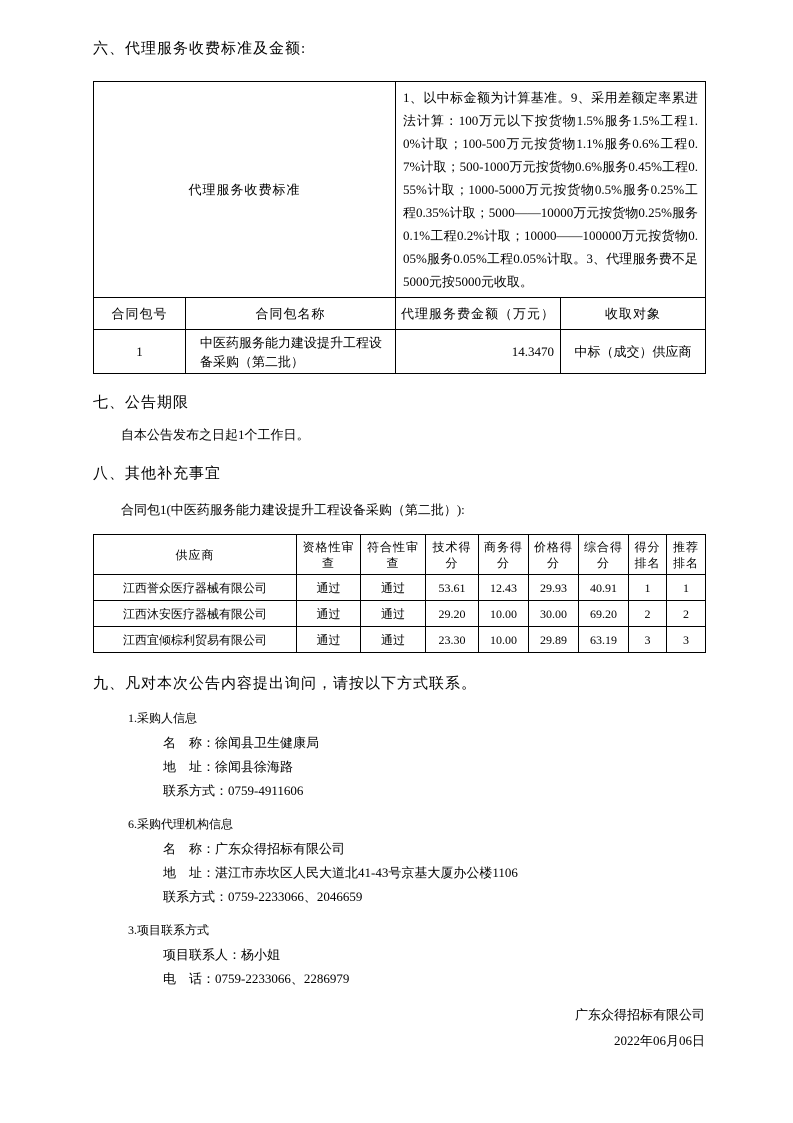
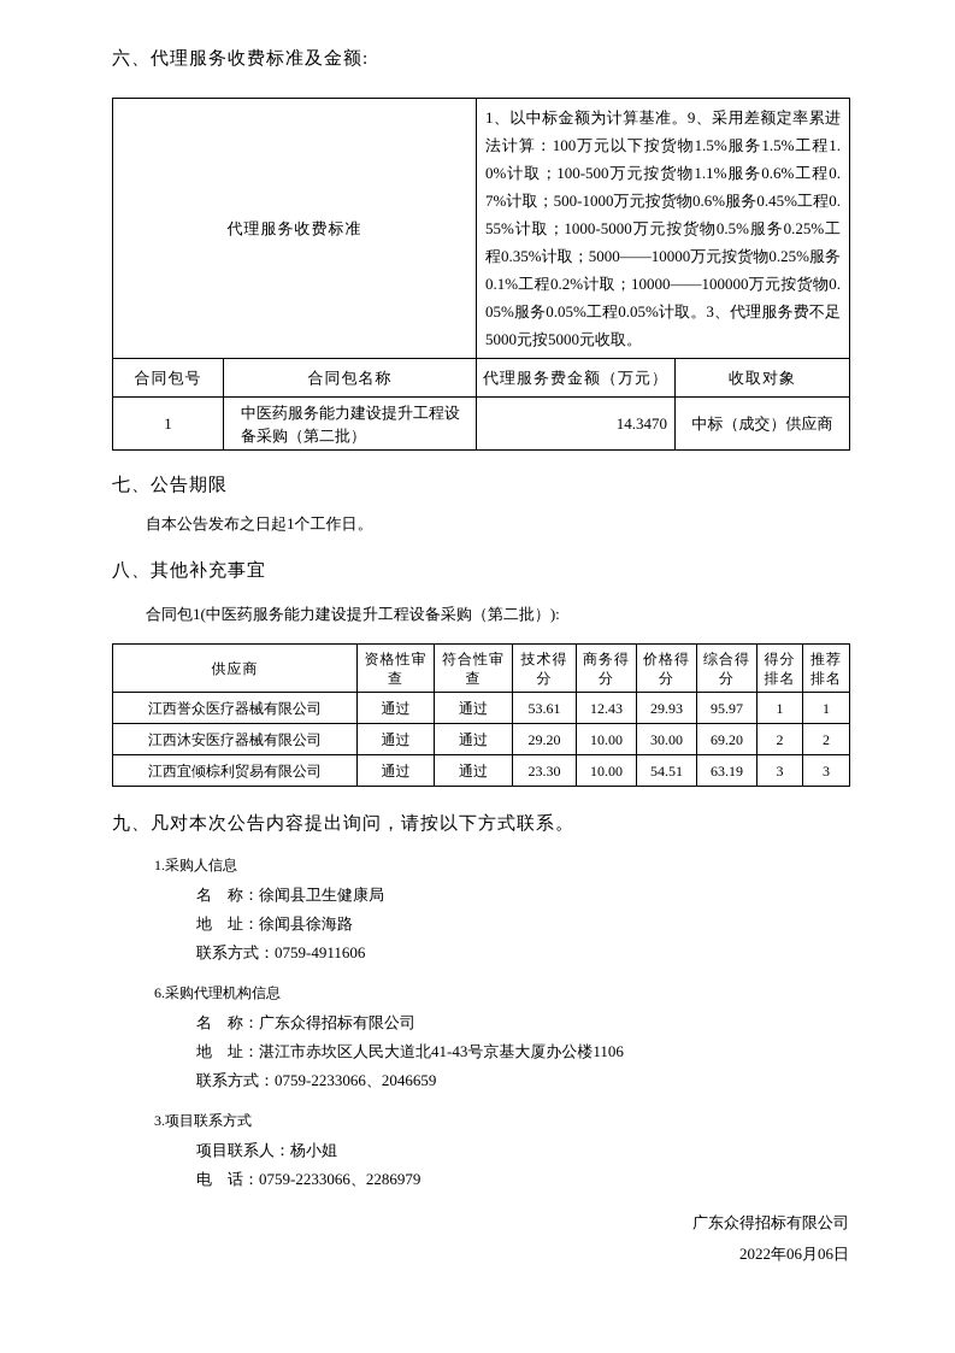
  六、代理服务收费标准及金额:
  代理服务收费标准	1、以中标金额为计算基准。9、采用差额定率累进法计算：100万元以下按货物1.5%服务1.5%工程1.0%计取；100-500万元按货物1.1%服务0.6%工程0.7%计取；500-1000万元按货物0.6%服务0.45%工程0.55%计取；1000-5000万元按货物0.5%服务0.25%工程0.35%计取；5000——10000万元按货物0.25%服务0.1%工程0.2%计取；10000——100000万元按货物0.05%服务0.05%工程0.05%计取。3、代理服务费不足5000元按5000元收取。
  合同包号	合同包名称	代理服务费金额（万元）	收取对象
  1	中医药服务能力建设提升工程设备采购（第二批）	14.3470	中标（成交）供应商
  七、公告期限
  自本公告发布之日起1个工作日。
  八、其他补充事宜
  合同包1(中医药服务能力建设提升工程设备采购（第二批）):
  供应商	资格性审查	符合性审查	技术得分	商务得分	价格得分	综合得分	得分排名	推荐排名
- 江西誉众医疗器械有限公司	通过	通过	53.61	12.43	29.93	40.91	1	1
+ 江西誉众医疗器械有限公司	通过	通过	53.61	12.43	29.93	95.97	1	1
  江西沐安医疗器械有限公司	通过	通过	29.20	10.00	30.00	69.20	2	2
- 江西宜倾棕利贸易有限公司	通过	通过	23.30	10.00	29.89	63.19	3	3
+ 江西宜倾棕利贸易有限公司	通过	通过	23.30	10.00	54.51	63.19	3	3
  九、凡对本次公告内容提出询问，请按以下方式联系。
  1.采购人信息
  名 称：徐闻县卫生健康局
  地 址：徐闻县徐海路
  联系方式：0759-4911606
  6.采购代理机构信息
  名 称：广东众得招标有限公司
  地 址：湛江市赤坎区人民大道北41-43号京基大厦办公楼1106
  联系方式：0759-2233066、2046659
  3.项目联系方式
  项目联系人：杨小姐
  电 话：0759-2233066、2286979
  广东众得招标有限公司
  2022年06月06日
